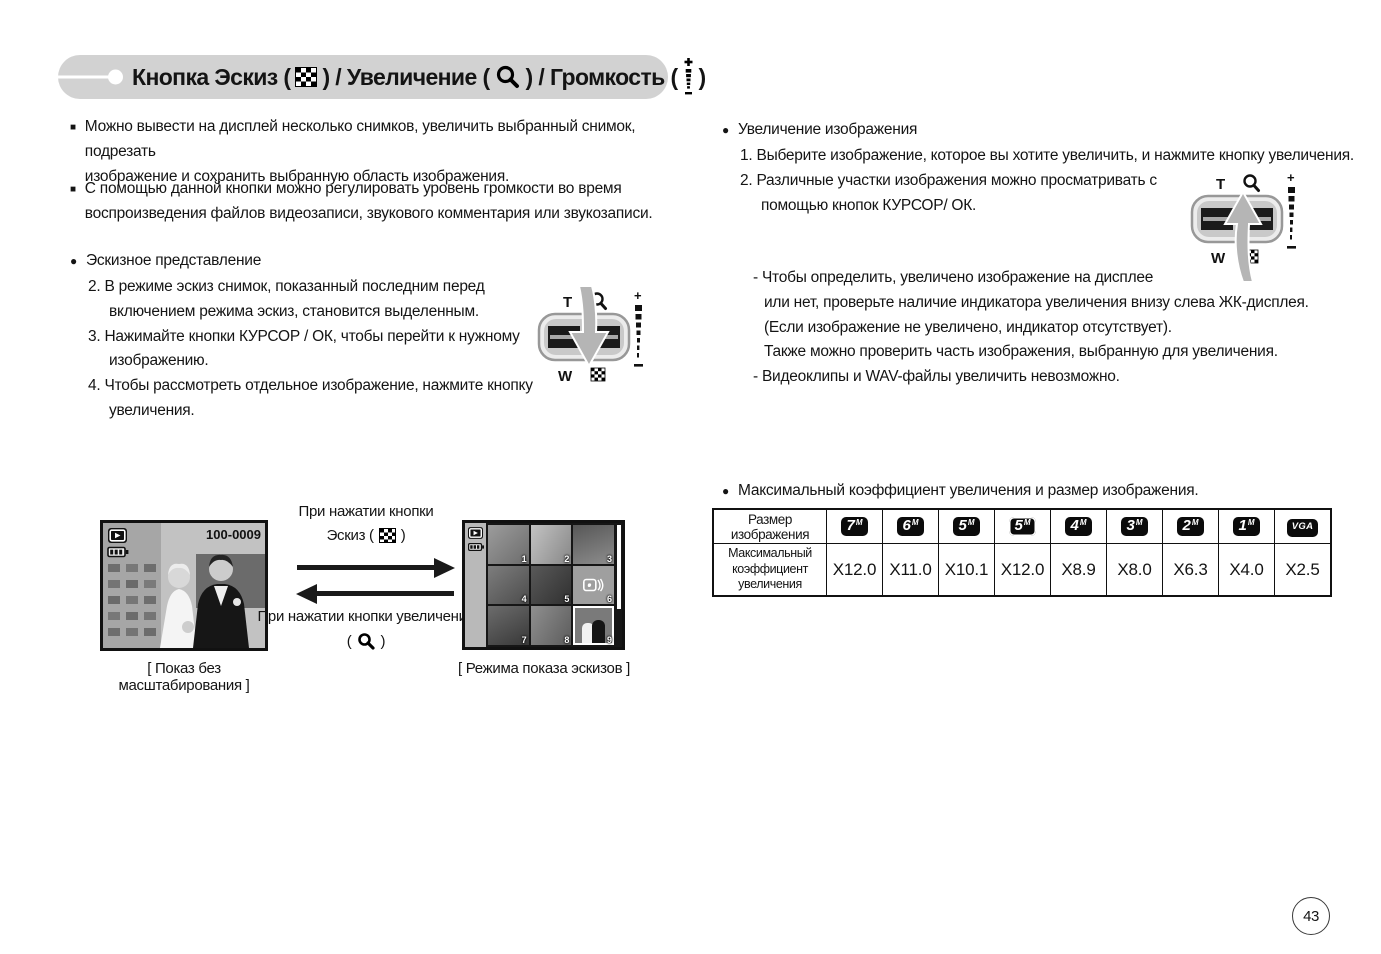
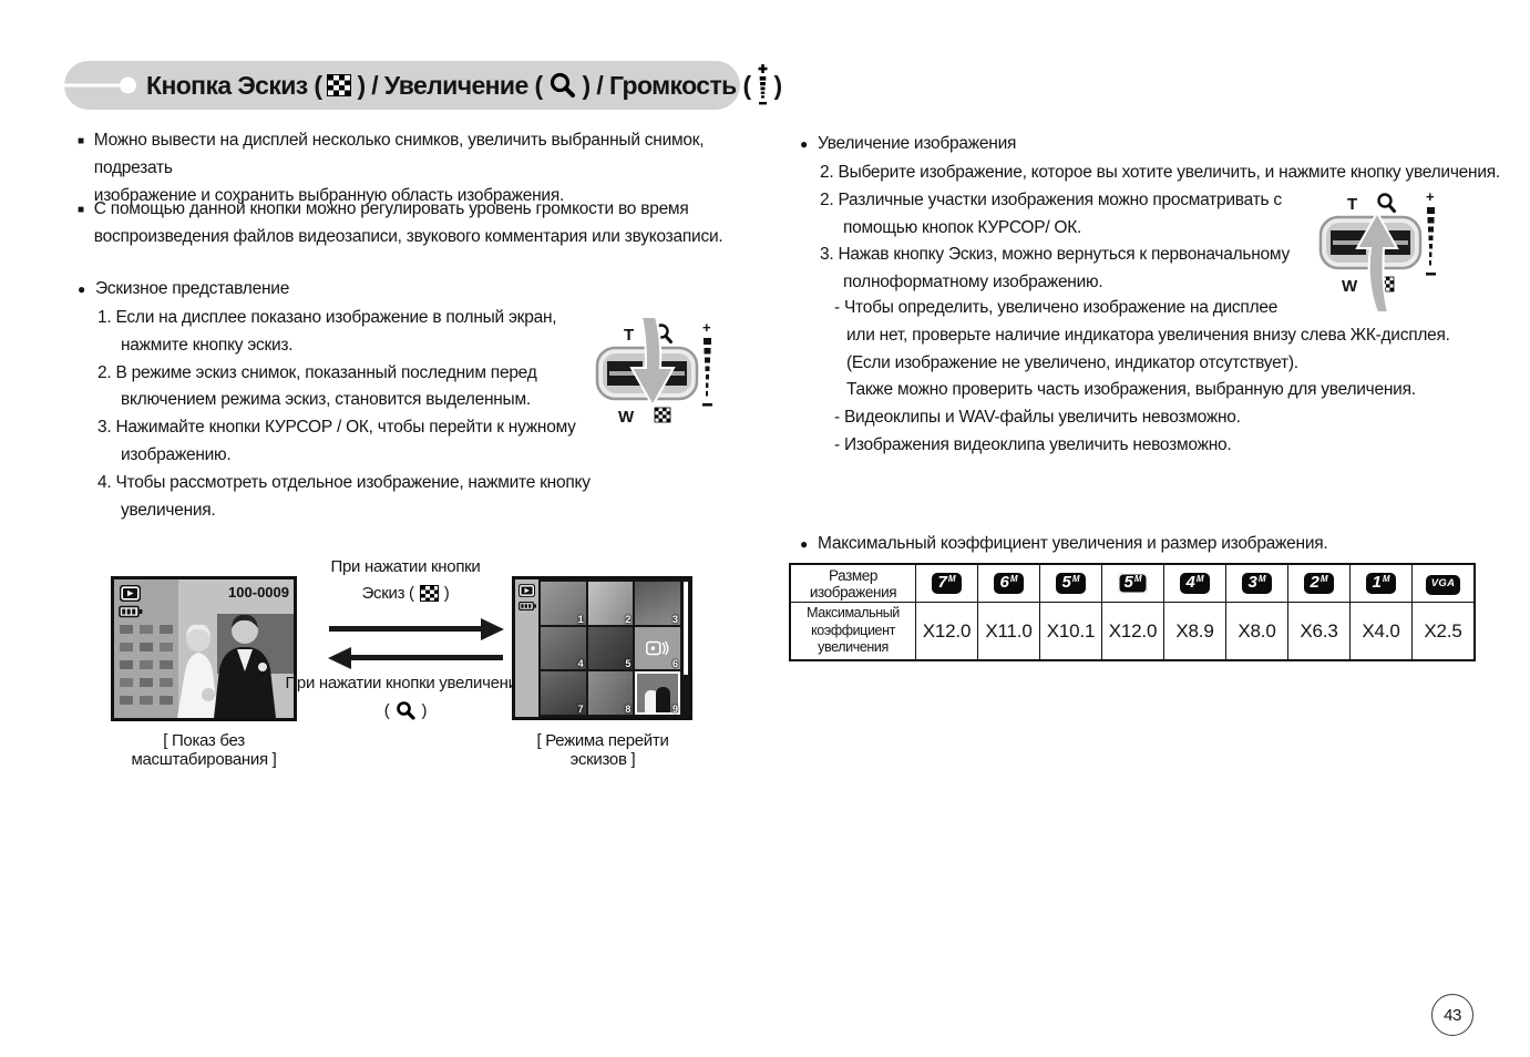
  Кнопка Эскиз (
  ) / Увеличение (
  ) / Громкость (
  )
  ■
  Можно вывести на дисплей несколько снимков, увеличить выбранный снимок, подрезать
  изображение и сохранить выбранную область изображения.
  ■
  С помощью данной кнопки можно регулировать уровень громкости во время
  воспроизведения файлов видеозаписи, звукового комментария или звукозаписи.
  ●
  Эскизное представление
+ 1. Если на дисплее показано изображение в полный экран,
+ нажмите кнопку эскиз.
  2. В режиме эскиз снимок, показанный последним перед
  включением режима эскиз, становится выделенным.
  3. Нажимайте кнопки КУРСОР / ОК, чтобы перейти к нужному
  изображению.
  4. Чтобы рассмотреть отдельное изображение, нажмите кнопку
  увеличения.
  T
  +
  W
  100-0009
  [ Показ без масштабирования ]
  При нажатии кнопки
  Эскиз (
  )
  При нажатии кнопки увеличен
  (
  )
  1
  2
  3
  4
  5
  6
  7
  8
  9
- [ Режима показа эскизов ]
+ [ Режима перейти эскизов ]
  ●
  Увеличение изображения
- 1. Выберите изображение, которое вы хотите увеличить, и нажмите кнопку увеличения.
+ 2. Выберите изображение, которое вы хотите увеличить, и нажмите кнопку увеличения.
  2. Различные участки изображения можно просматривать с
  помощью кнопок КУРСОР/ ОК.
+ 3. Нажав кнопку Эскиз, можно вернуться к первоначальному
+ полноформатному изображению.
  - Чтобы определить, увеличено изображение на дисплее
  или нет, проверьте наличие индикатора увеличения внизу слева ЖК-дисплея.
  (Если изображение не увеличено, индикатор отсутствует).
  Также можно проверить часть изображения, выбранную для увеличения.
  - Видеоклипы и WAV-файлы увеличить невозможно.
+ - Изображения видеоклипа увеличить невозможно.
  T
  +
  W
  ●
  Максимальный коэффициент увеличения и размер изображения.
  Размер изображения	7M	6M	5M	5M	4M	3M	2M	1M	VGA
  Максимальный коэффициент увеличения	X12.0	X11.0	X10.1	X12.0	X8.9	X8.0	X6.3	X4.0	X2.5
  43
